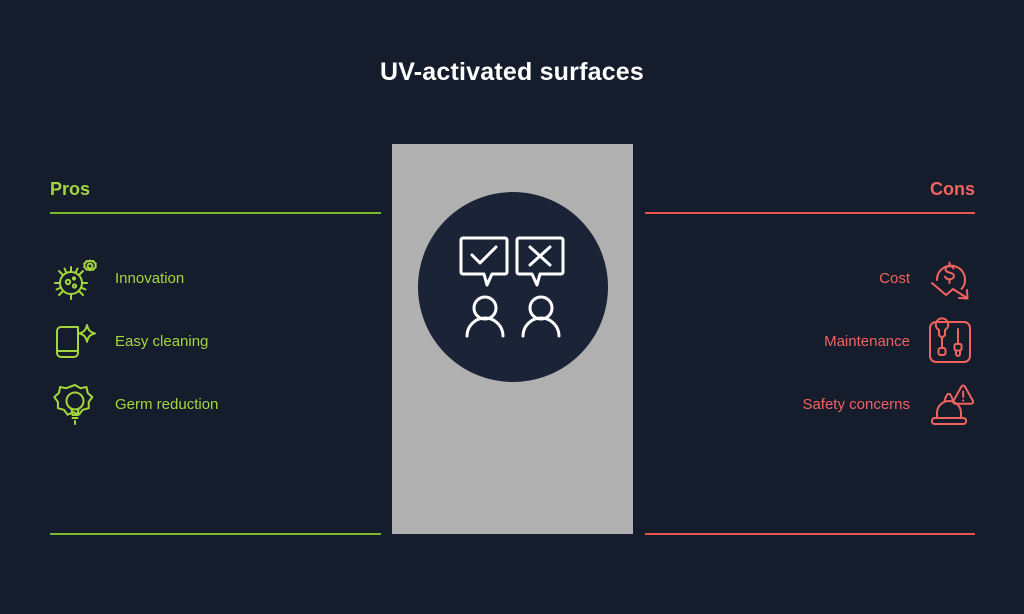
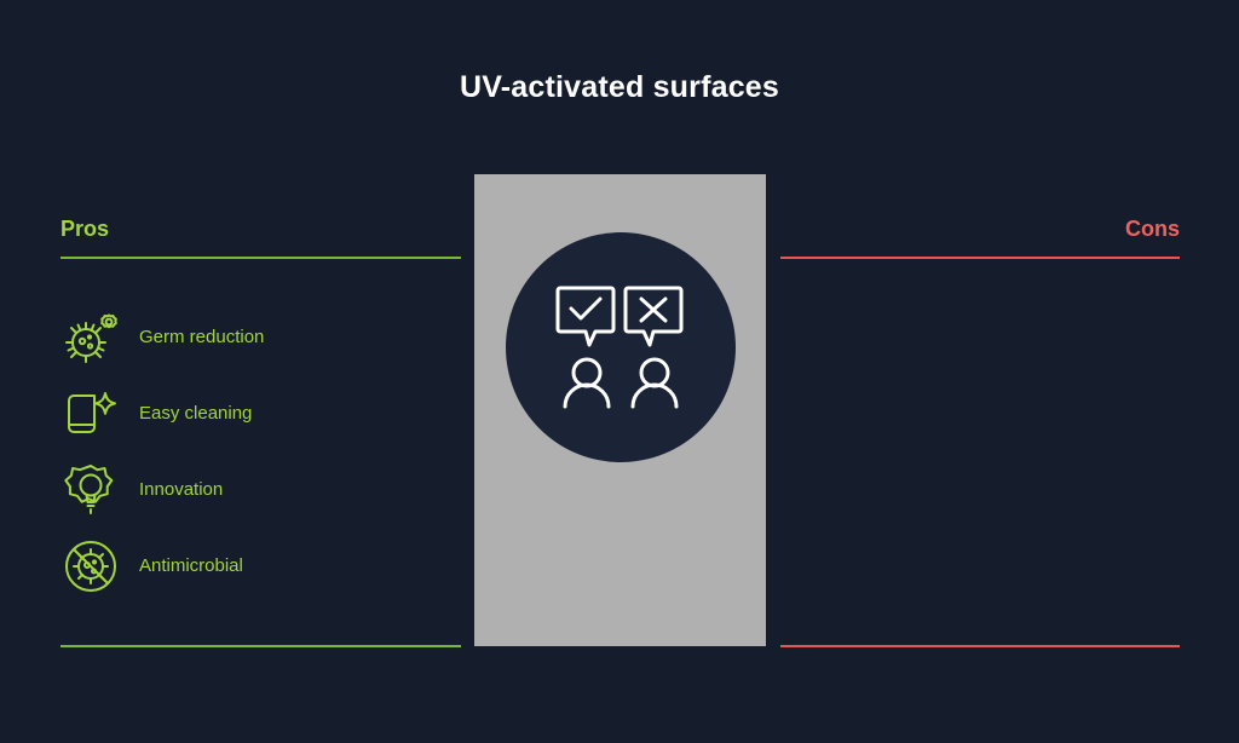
  UV-activated surfaces
  Pros
- Innovation
+ Germ reduction
  Easy cleaning
- Germ reduction
+ Innovation
+ Antimicrobial
  Cons
- Cost
- Maintenance
- Safety concerns
